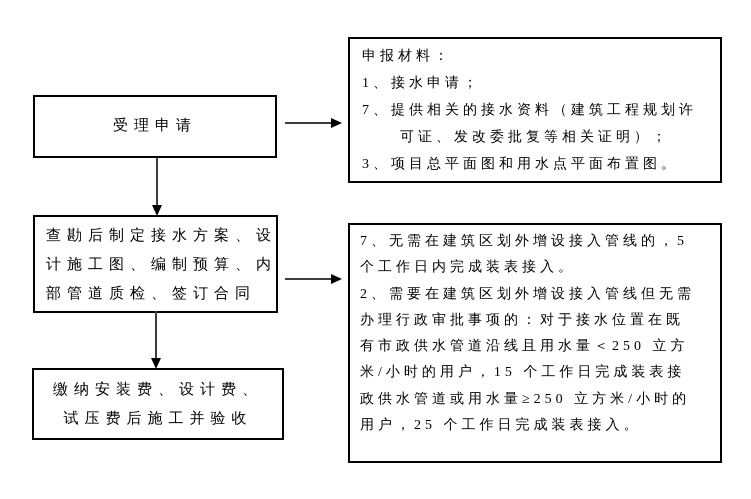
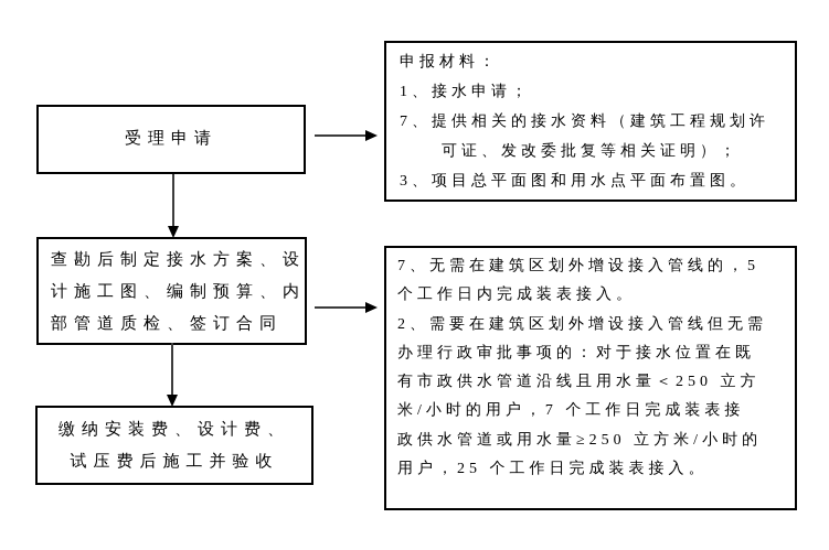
  受理申请
  查勘后制定接水方案、设
  计施工图、编制预算、内
  部管道质检、签订合同
  缴纳安装费、设计费、
  试压费后施工并验收
  申报材料：
  1、接水申请；
  7、提供相关的接水资料（建筑工程规划许
  可证、发改委批复等相关证明）；
  3、项目总平面图和用水点平面布置图。
  7、无需在建筑区划外增设接入管线的，5
  个工作日内完成装表接入。
  2、需要在建筑区划外增设接入管线但无需
  办理行政审批事项的：对于接水位置在既
  有市政供水管道沿线且用水量＜250 立方
- 米/小时的用户，15 个工作日完成装表接
+ 米/小时的用户，7 个工作日完成装表接
  政供水管道或用水量≥250 立方米/小时的
  用户，25 个工作日完成装表接入。
